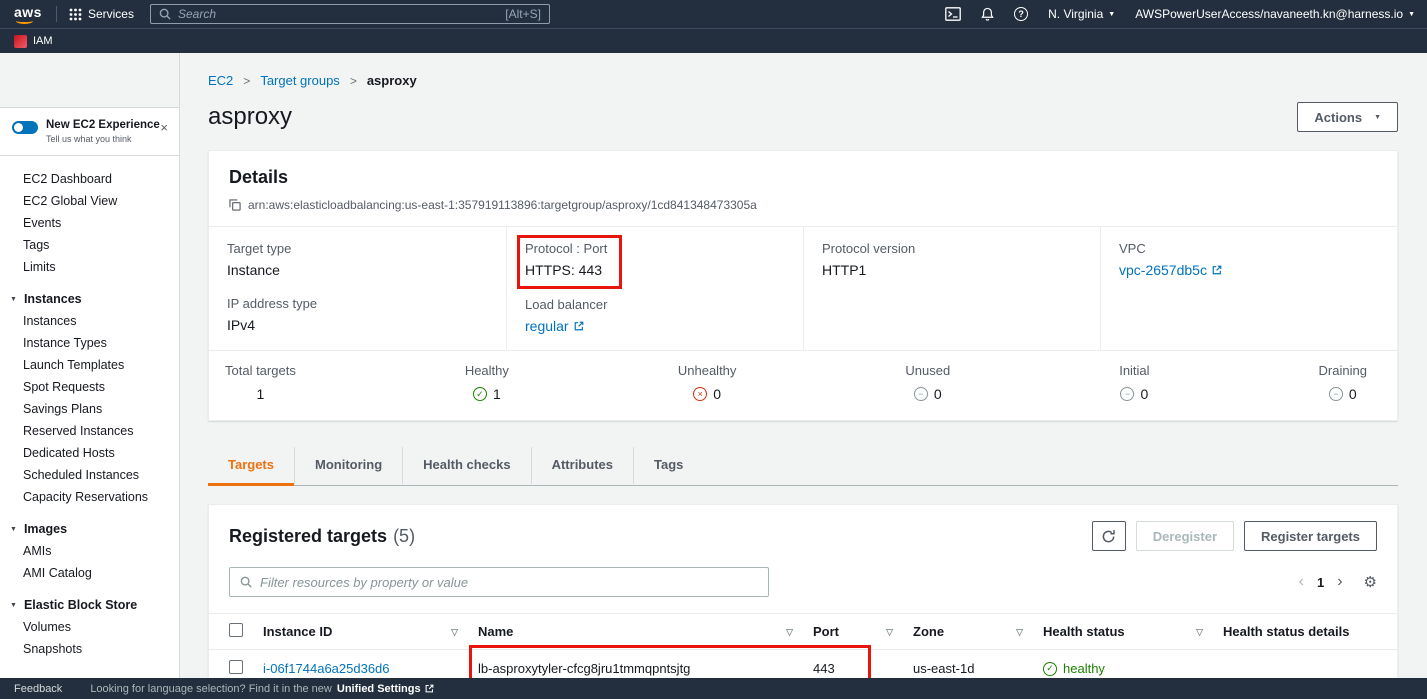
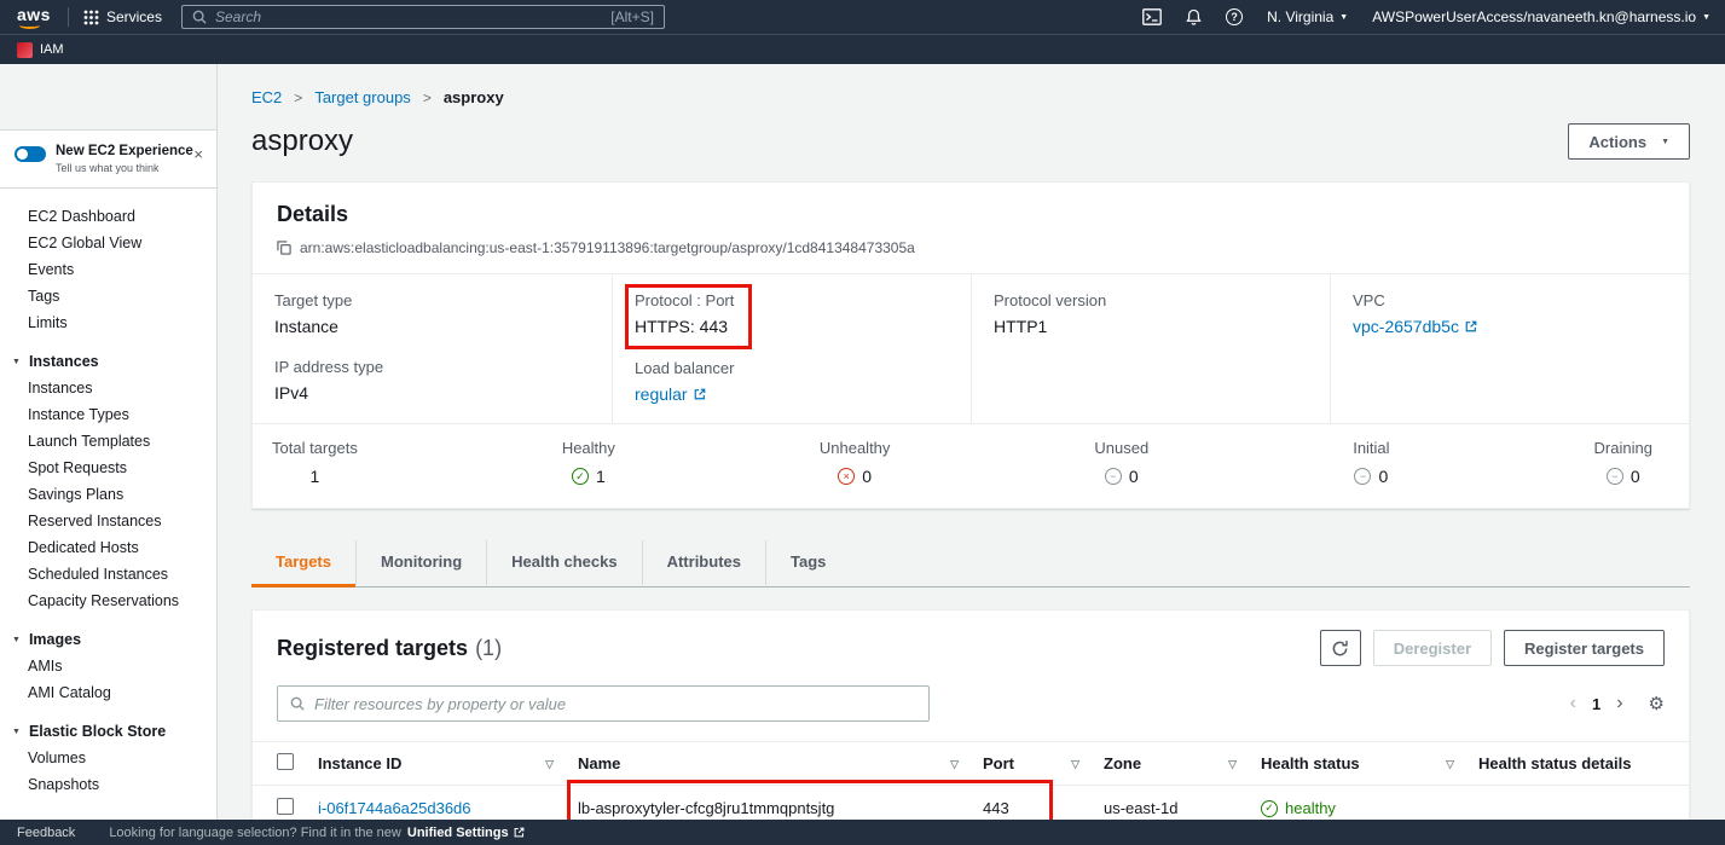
  aws
  Services
  Search
  [Alt+S]
  ?
  N. Virginia
  AWSPowerUserAccess/navaneeth.kn@harness.io
  IAM
  New EC2 Experience
  Tell us what you think
  ×
  EC2 Dashboard
  EC2 Global View
  Events
  Tags
  Limits
  Instances
  Instances
  Instance Types
  Launch Templates
  Spot Requests
  Savings Plans
  Reserved Instances
  Dedicated Hosts
  Scheduled Instances
  Capacity Reservations
  Images
  AMIs
  AMI Catalog
  Elastic Block Store
  Volumes
  Snapshots
  EC2
  >
  Target groups
  >
  asproxy
  asproxy
  Actions
  Details
  arn:aws:elasticloadbalancing:us-east-1:357919113896:targetgroup/asproxy/1cd841348473305a
  Target type
  Instance
  IP address type
  IPv4
  Protocol : Port
  HTTPS: 443
  Load balancer
  regular
  Protocol version
  HTTP1
  VPC
  vpc-2657db5c
  Total targets
  1
  Healthy
  ✓
  1
  Unhealthy
  ×
  0
  Unused
  −
  0
  Initial
  −
  0
  Draining
  −
  0
  Targets
  Monitoring
  Health checks
  Attributes
  Tags
- Registered targets (5)
+ Registered targets (1)
  Deregister
  Register targets
  Filter resources by property or value
  ‹
  1
  ›
  ⚙
  	Instance ID ▽	Name ▽	Port ▽	Zone ▽	Health status ▽	Health status details
  	i-06f1744a6a25d36d6	lb-asproxytyler-cfcg8jru1tmmqpntsjtg	443	us-east-1d	✓ healthy
  Feedback
  Looking for language selection? Find it in the new
  Unified Settings
